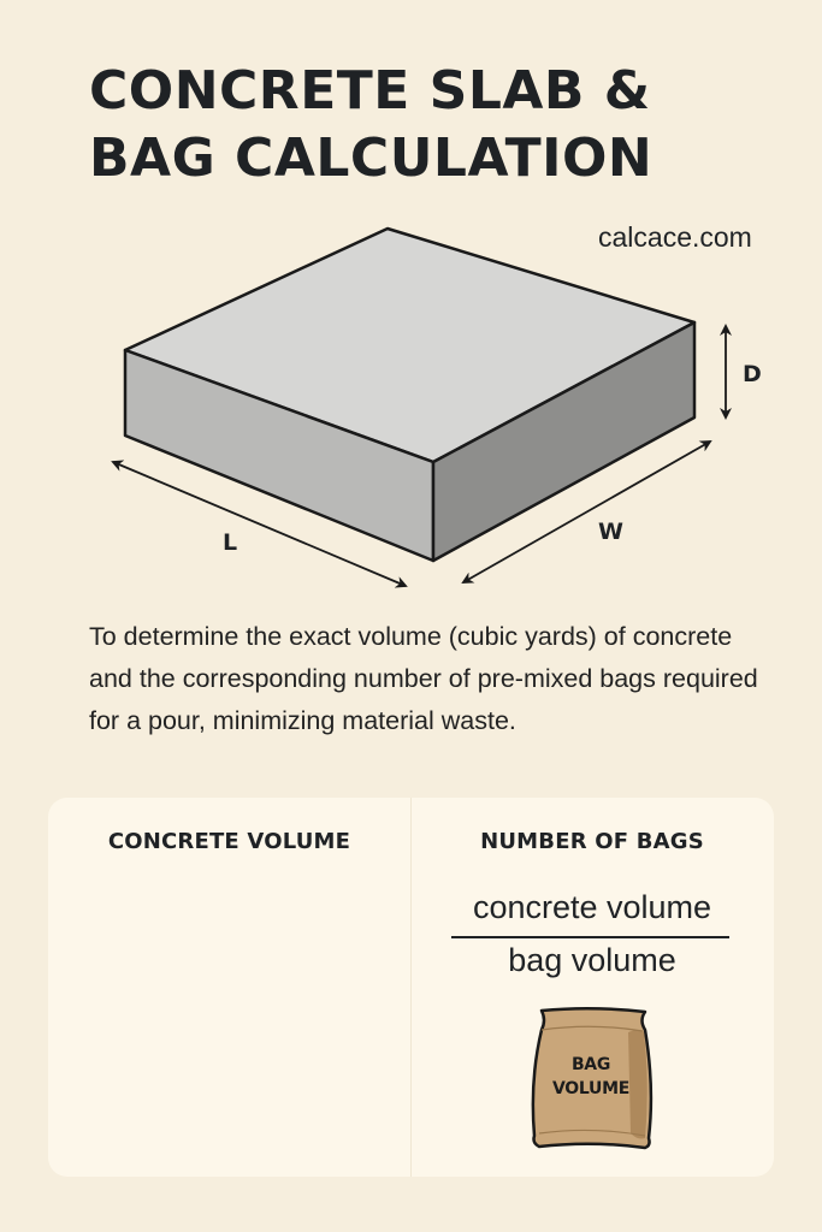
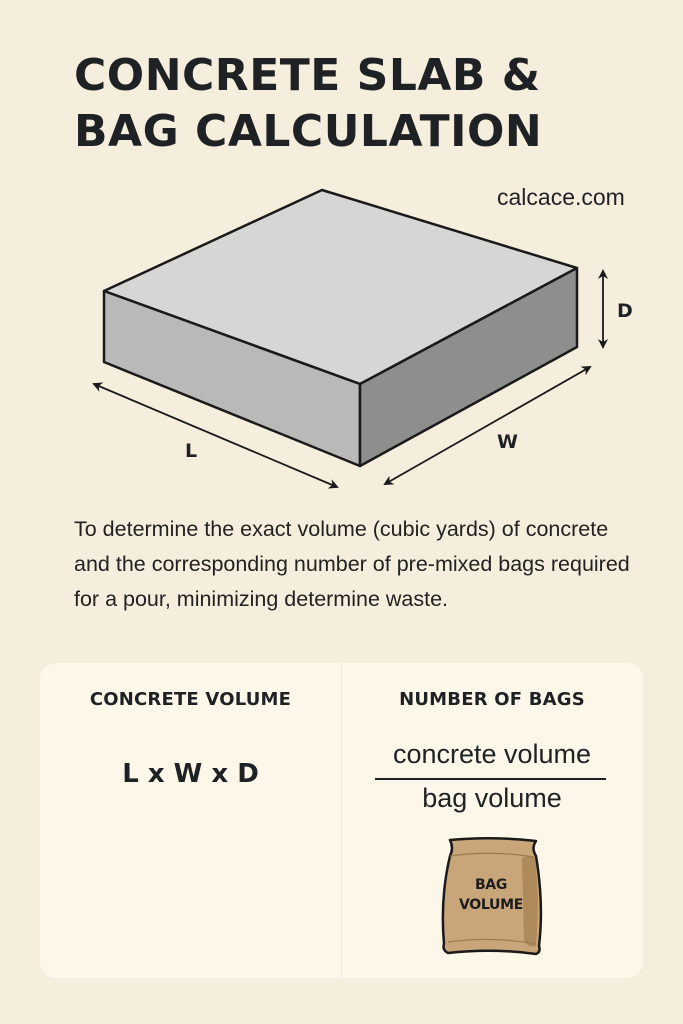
  CONCRETE SLAB &
  BAG CALCULATION
  calcace.com
  L
  W
  D
- To determine the exact volume (cubic yards) of concrete and the corresponding number of pre-mixed bags required for a pour, minimizing material waste.
+ To determine the exact volume (cubic yards) of concrete and the corresponding number of pre-mixed bags required for a pour, minimizing determine waste.
  CONCRETE VOLUME
+ L x W x D
  NUMBER OF BAGS
  concrete volume
  bag volume
  BAG
  VOLUME
